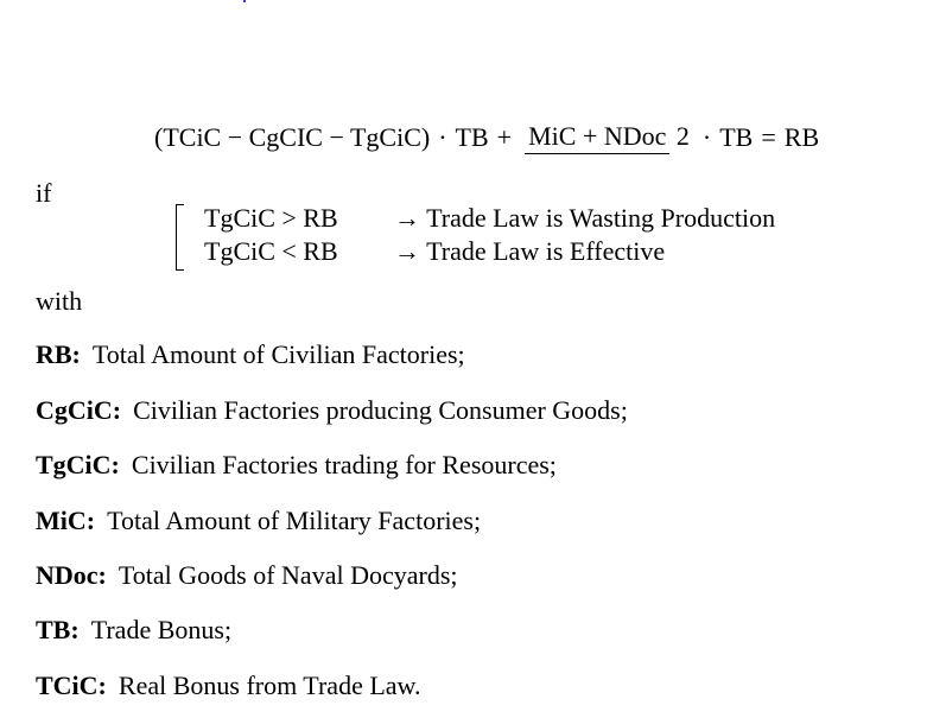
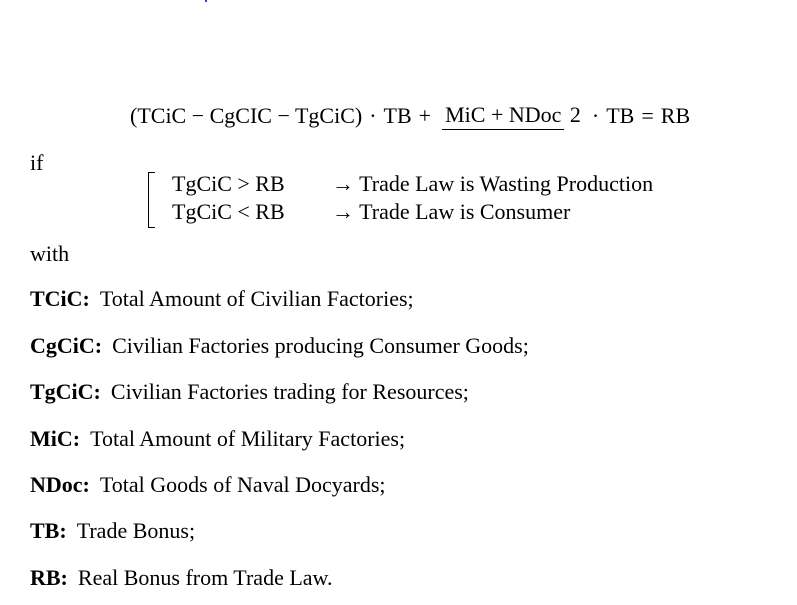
  (TCiC − CgCIC − TgCiC)
  ·
  TB
  +
  MiC + NDoc 2
  ·
  TB
  =
  RB
  if
  TgCiC > RB
  → Trade Law is Wasting Production
  TgCiC < RB
- → Trade Law is Effective
+ → Trade Law is Consumer
  with
- RB: Total Amount of Civilian Factories;
+ TCiC: Total Amount of Civilian Factories;
  CgCiC: Civilian Factories producing Consumer Goods;
  TgCiC: Civilian Factories trading for Resources;
  MiC: Total Amount of Military Factories;
  NDoc: Total Goods of Naval Docyards;
  TB: Trade Bonus;
- TCiC: Real Bonus from Trade Law.
+ RB: Real Bonus from Trade Law.
